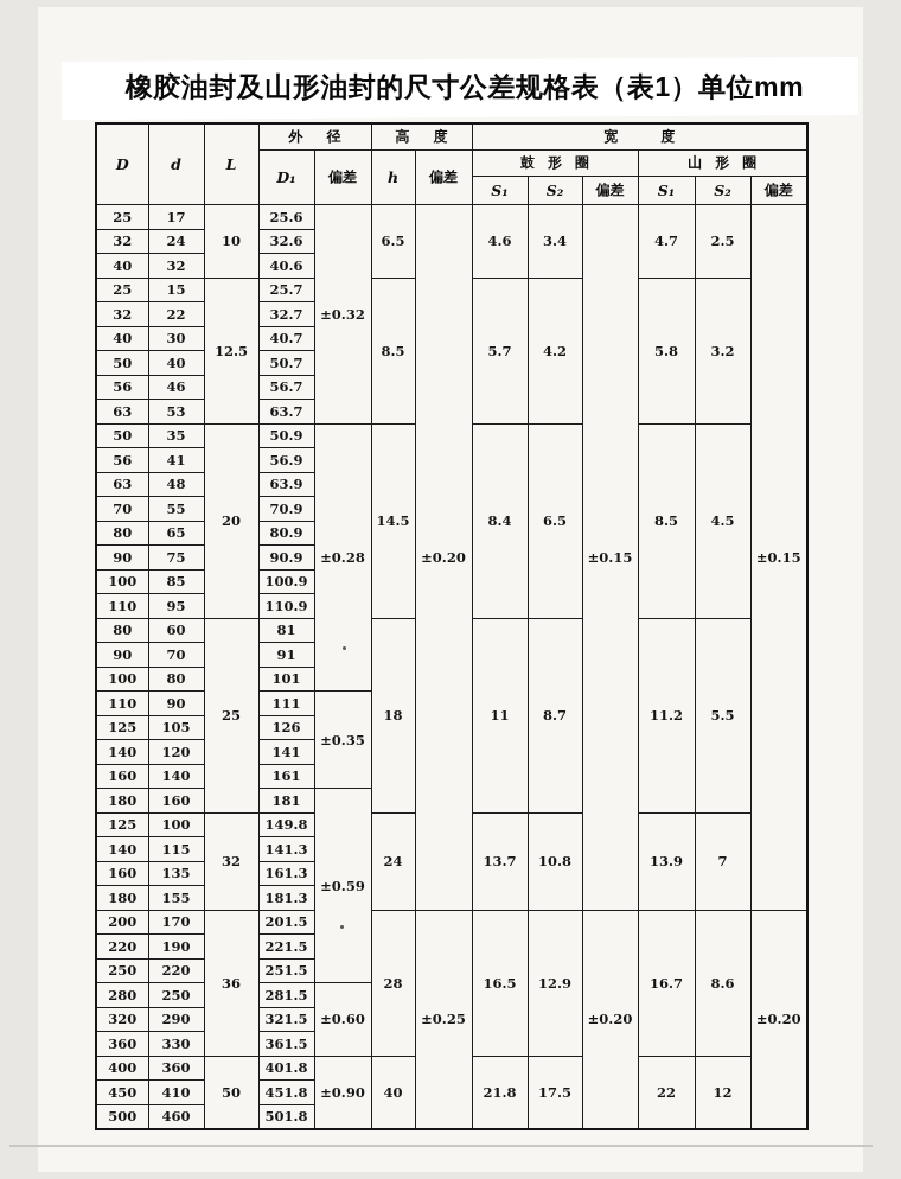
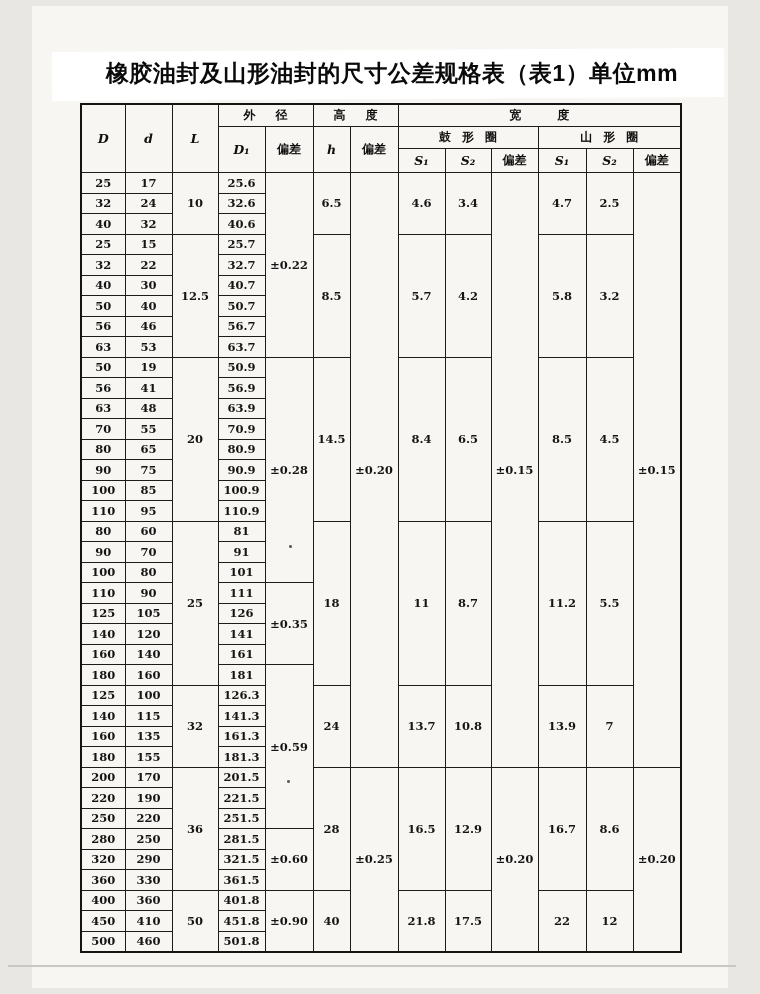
  橡胶油封及山形油封的尺寸公差规格表（表1）单位mm
  D	d	L	外径	高度	宽度
  D₁	偏差	h	偏差	鼓形圈	山形圈
  S₁	S₂	偏差	S₁	S₂	偏差
- 25	17	10	25.6	±0.32	6.5	±0.20	4.6	3.4	±0.15	4.7	2.5	±0.15
+ 25	17	10	25.6	±0.22	6.5	±0.20	4.6	3.4	±0.15	4.7	2.5	±0.15
  32	24	32.6
  40	32	40.6
  25	15	12.5	25.7	8.5	5.7	4.2	5.8	3.2
  32	22	32.7
  40	30	40.7
  50	40	50.7
  56	46	56.7
  63	53	63.7
- 50	35	20	50.9	±0.28	14.5	8.4	6.5	8.5	4.5
+ 50	19	20	50.9	±0.28	14.5	8.4	6.5	8.5	4.5
  56	41	56.9
  63	48	63.9
  70	55	70.9
  80	65	80.9
  90	75	90.9
  100	85	100.9
  110	95	110.9
  80	60	25	81	18	11	8.7	11.2	5.5
  90	70	91
  100	80	101
  110	90	111	±0.35
  125	105	126
  140	120	141
  160	140	161
  180	160	181	±0.59
- 125	100	32	149.8	24	13.7	10.8	13.9	7
+ 125	100	32	126.3	24	13.7	10.8	13.9	7
  140	115	141.3
  160	135	161.3
  180	155	181.3
  200	170	36	201.5	28	±0.25	16.5	12.9	±0.20	16.7	8.6	±0.20
  220	190	221.5
  250	220	251.5
  280	250	281.5	±0.60
  320	290	321.5
  360	330	361.5
  400	360	50	401.8	±0.90	40	21.8	17.5	22	12
  450	410	451.8
  500	460	501.8
